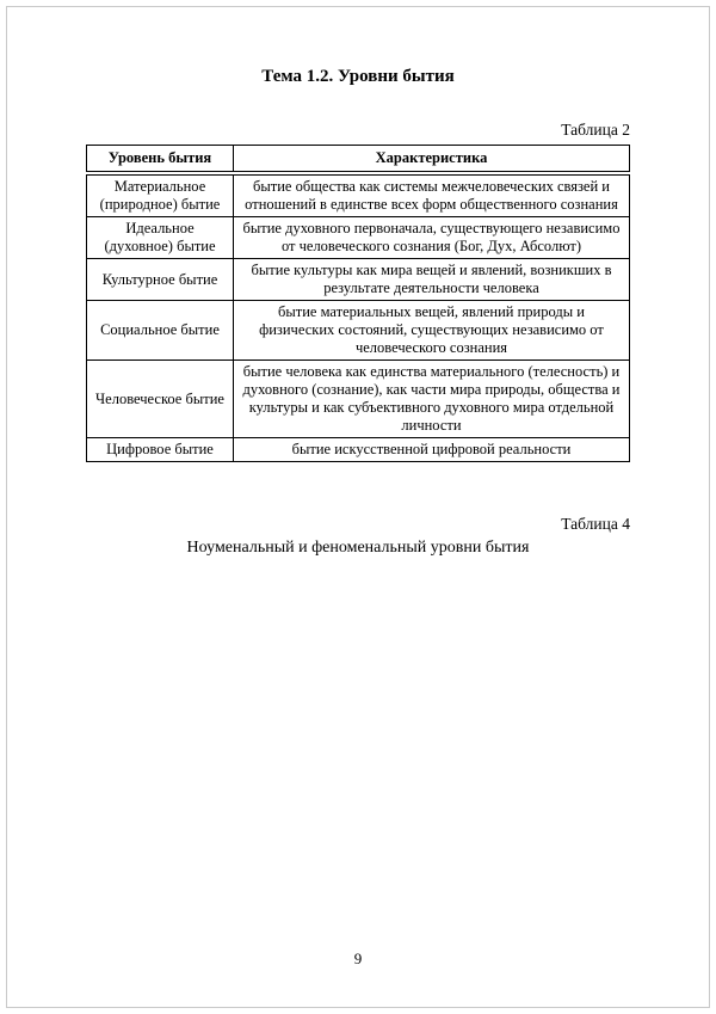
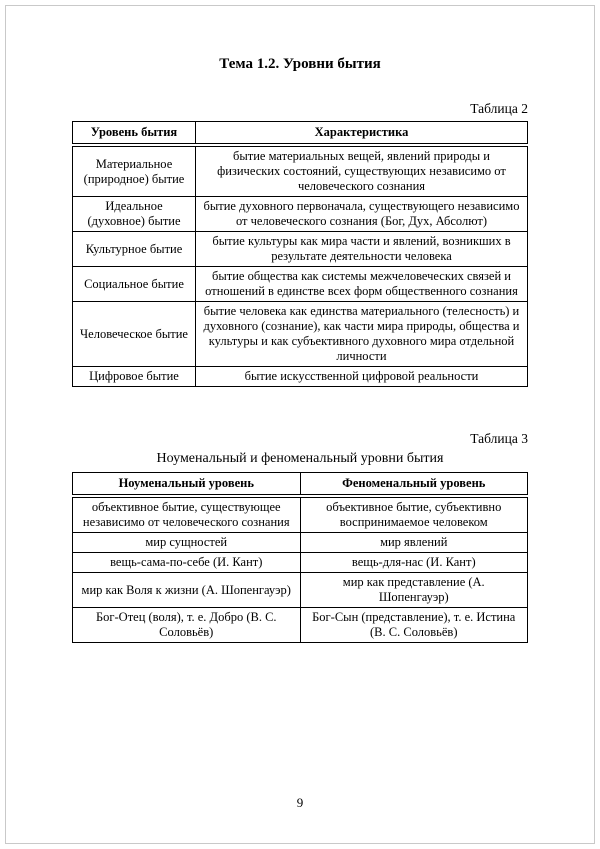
  Тема 1.2. Уровни бытия
  Таблица 2
  Уровень бытия	Характеристика
- Материальное (природное) бытие	бытие общества как системы межчеловеческих связей и отношений в единстве всех форм общественного сознания
+ Материальное (природное) бытие	бытие материальных вещей, явлений природы и физических состояний, существующих независимо от человеческого сознания
  Идеальное (духовное) бытие	бытие духовного первоначала, существующего независимо от человеческого сознания (Бог, Дух, Абсолют)
- Культурное бытие	бытие культуры как мира вещей и явлений, возникших в результате деятельности человека
+ Культурное бытие	бытие культуры как мира части и явлений, возникших в результате деятельности человека
- Социальное бытие	бытие материальных вещей, явлений природы и физических состояний, существующих независимо от человеческого сознания
+ Социальное бытие	бытие общества как системы межчеловеческих связей и отношений в единстве всех форм общественного сознания
  Человеческое бытие	бытие человека как единства материального (телесность) и духовного (сознание), как части мира природы, общества и культуры и как субъективного духовного мира отдельной личности
  Цифровое бытие	бытие искусственной цифровой реальности
- Таблица 4
+ Таблица 3
  Ноуменальный и феноменальный уровни бытия
+ Ноуменальный уровень	Феноменальный уровень
+ объективное бытие, существующее независимо от человеческого сознания	объективное бытие, субъективно воспринимаемое человеком
+ мир сущностей	мир явлений
+ вещь-сама-по-себе (И. Кант)	вещь-для-нас (И. Кант)
+ мир как Воля к жизни (А. Шопенгауэр)	мир как представление (А. Шопенгауэр)
+ Бог-Отец (воля), т. е. Добро (В. С. Соловьёв)	Бог-Сын (представление), т. е. Истина (В. С. Соловьёв)
  9
